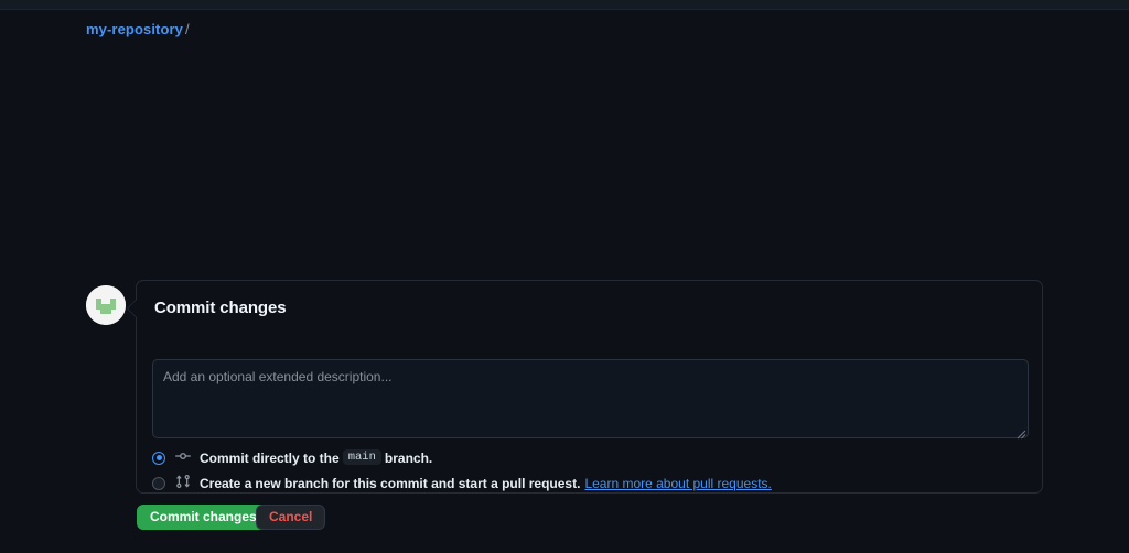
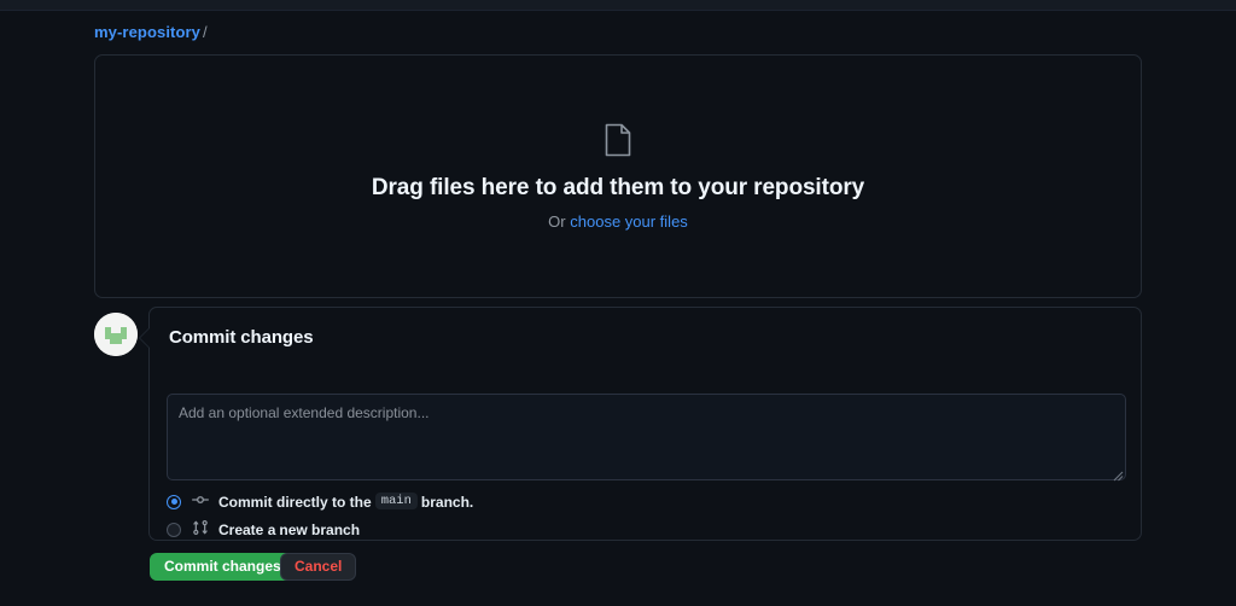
  my-repository /
+ Drag files here to add them to your repository
+ Or choose your files
  Commit changes
  Add an optional extended description...
  Commit directly to the
  main
  branch.
  Create a
  new branch
- for this commit and start a pull request.
- Learn more about pull requests.
  Commit changes
  Cancel
